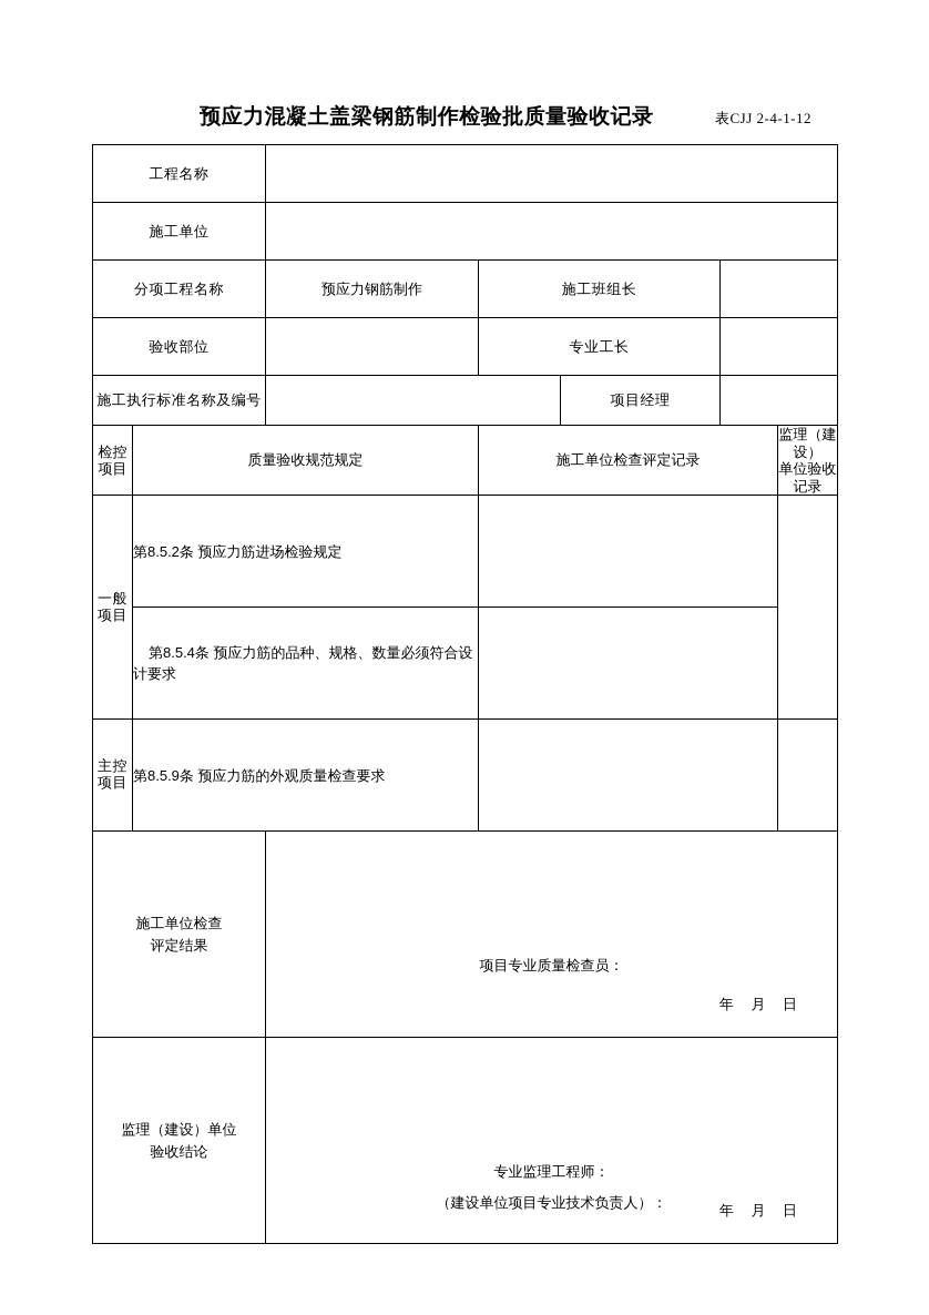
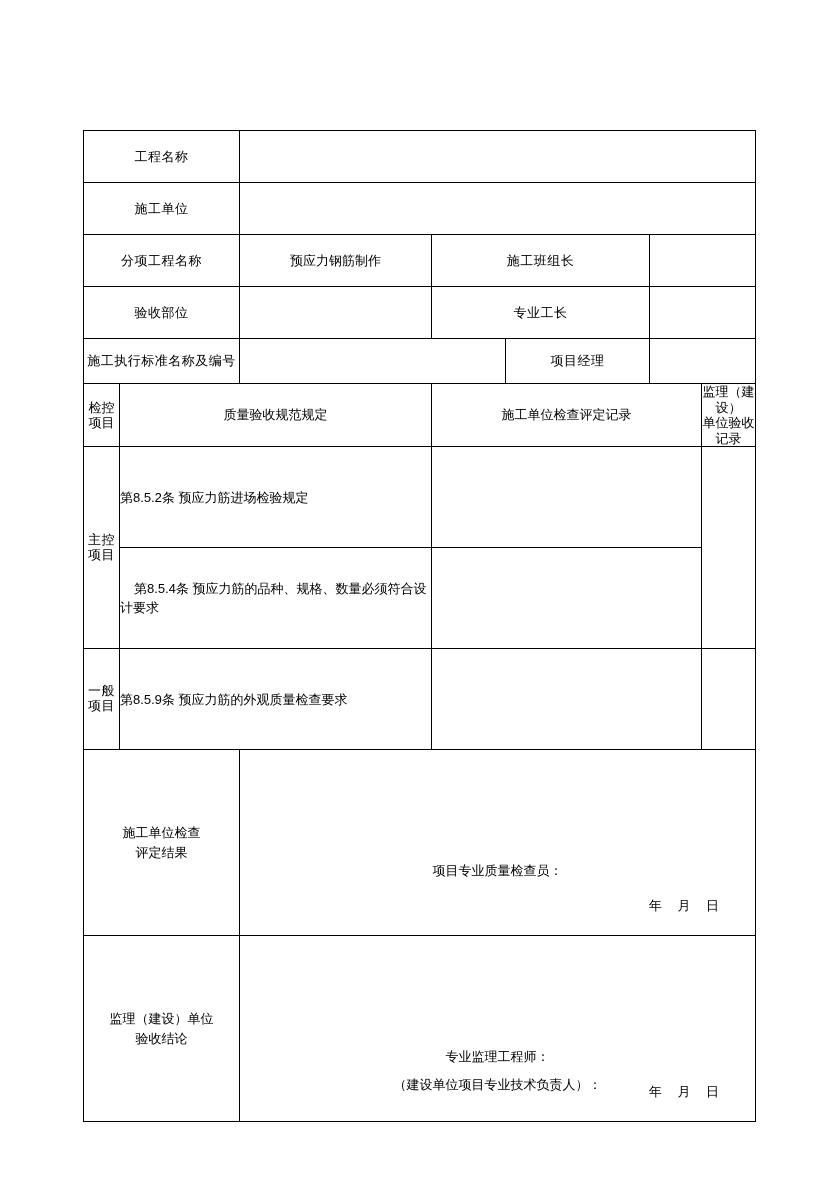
- 预应力混凝土盖梁钢筋制作检验批质量验收记录
- 表CJJ 2-4-1-12
  工程名称
  施工单位
  分项工程名称	预应力钢筋制作	施工班组长
  验收部位		专业工长
  施工执行标准名称及编号		项目经理
  检控 项目	质量验收规范规定	施工单位检查评定记录	监理（建设） 单位验收记录
- 一般 项目	第8.5.2条 预应力筋进场检验规定
+ 主控 项目	第8.5.2条 预应力筋进场检验规定
  第8.5.4条 预应力筋的品种、规格、数量必须符合设计要求
- 主控 项目	第8.5.9条 预应力筋的外观质量检查要求
+ 一般 项目	第8.5.9条 预应力筋的外观质量检查要求
  施工单位检查 评定结果	项目专业质量检查员： 年 月 日
  监理（建设）单位 验收结论	专业监理工程师： （建设单位项目专业技术负责人）： 年 月 日
